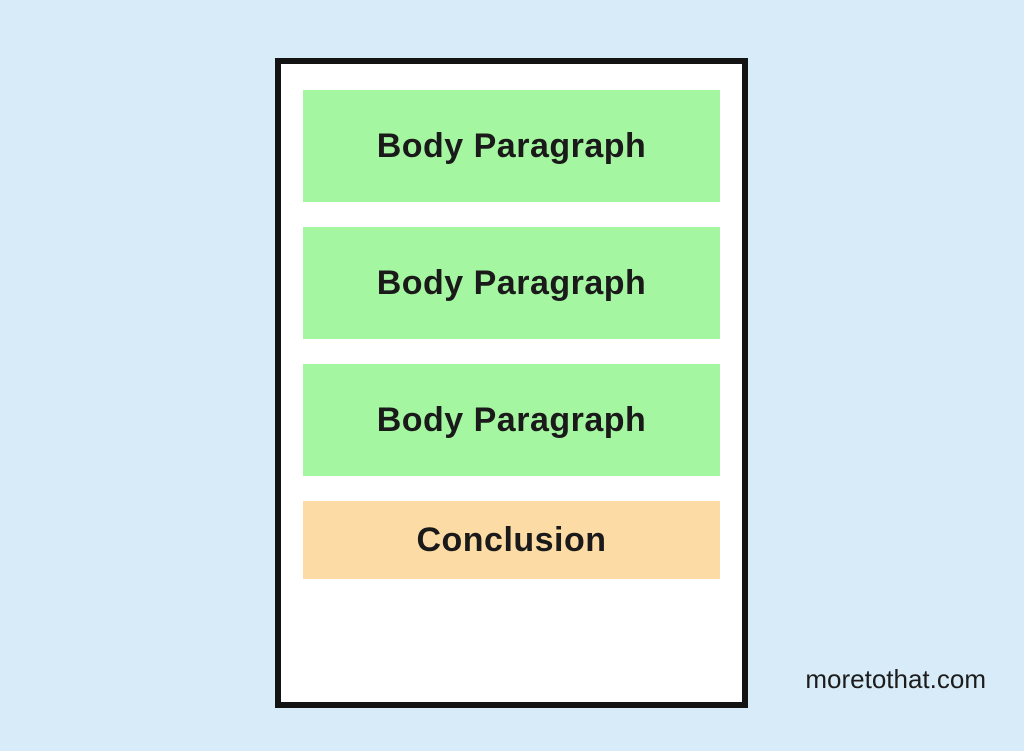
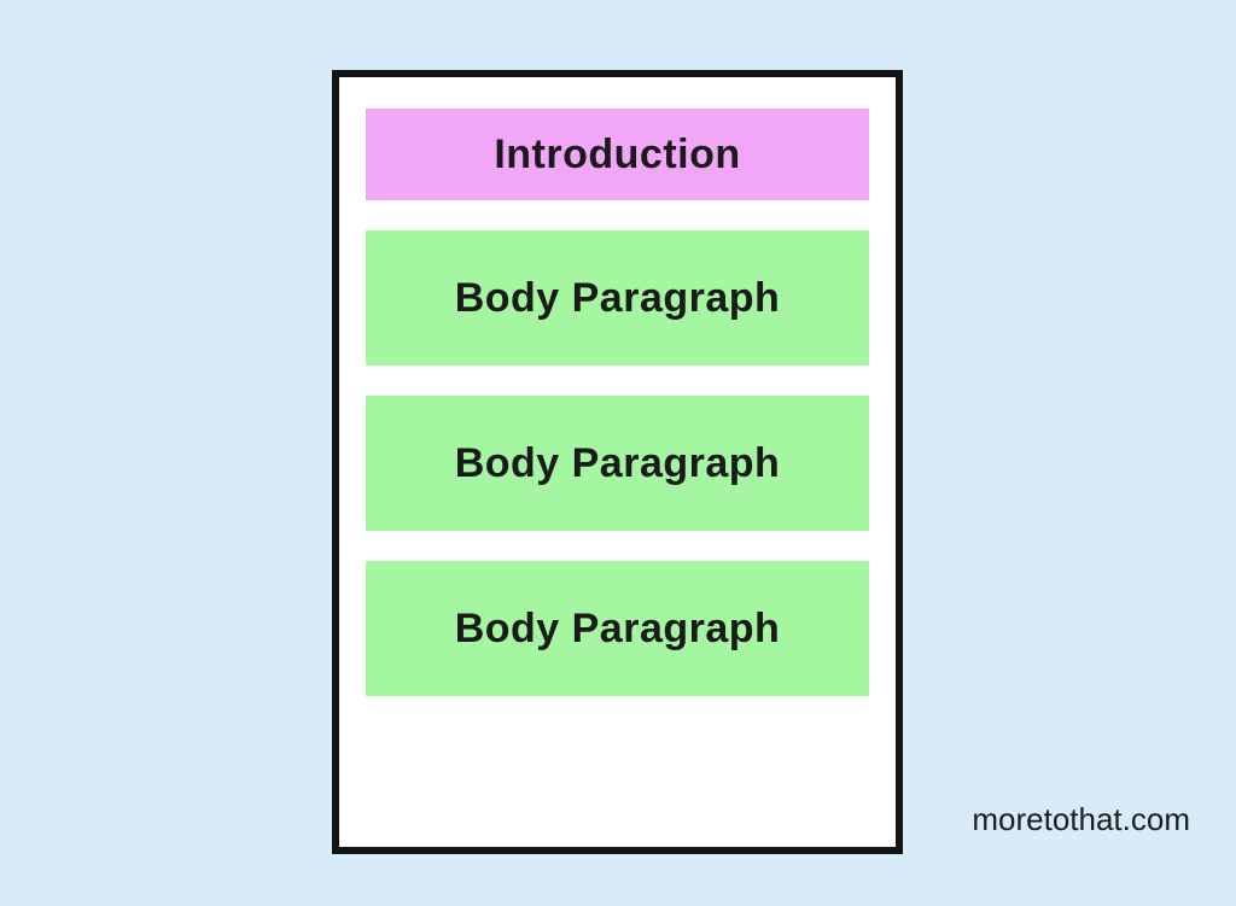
+ Introduction
  Body Paragraph
  Body Paragraph
  Body Paragraph
- Conclusion
  moretothat.com
